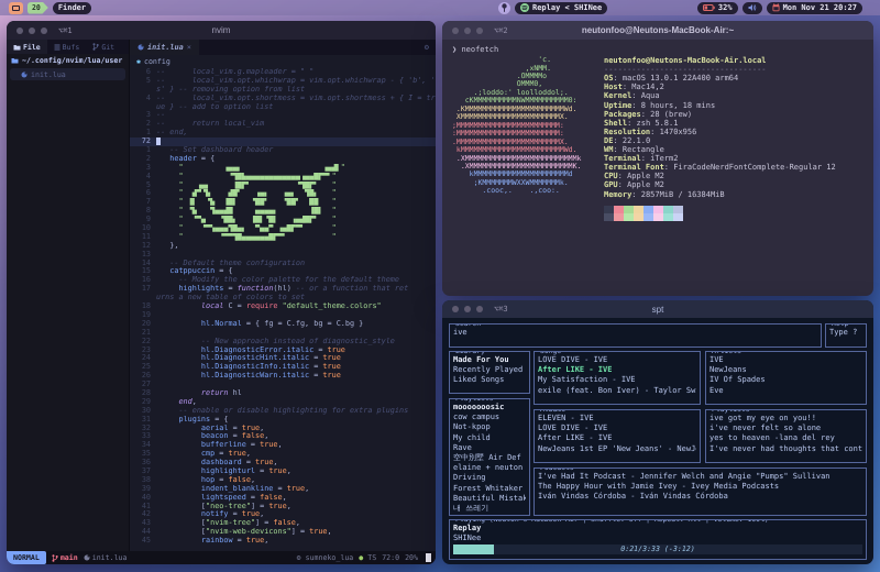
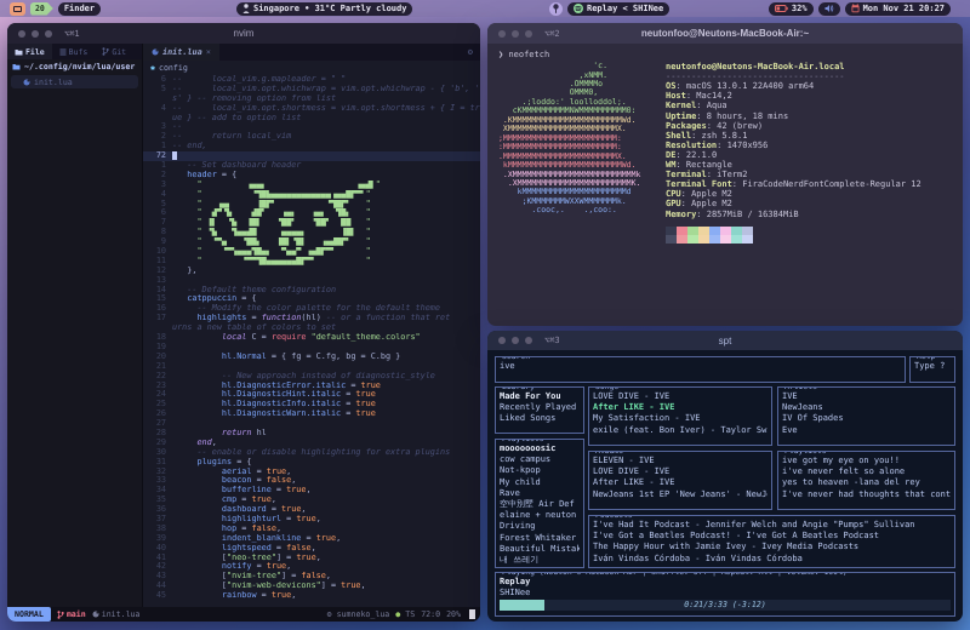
  20
  Finder
+ Singapore • 31°C Partly cloudy
  Replay < SHINee
  32%
  Mon Nov 21 20:27
  ⌥⌘1
  nvim
  File
  Bufs
  Git
  ~/.config/nvim/lua/user
  init.lua
  init.lua
  ×
  ⚙
  ✱
  config
  6
  -- local_vim.g.mapleader = " "
  5
  -- local_vim.opt.whichwrap = vim.opt.whichwrap - { 'b', '
  s' } -- removing option from list
  4
  -- local_vim.opt.shortmess = vim.opt.shortmess + { I = tr
  ue } -- add to option list
  3
  --
  2
  -- return local_vim
  1
  -- end,
  72
  1
  -- Set dashboard header
  2
  header = {
  3
  " ▗▄▄▖ ▗▄▟▌"
  4
  " ▝▜█▙▄▄▄▄▄▄▄▄▄▄▄▄▗▄▄█▛▀▘"
  5
  " ▗▄▖ ▐█▛▘ ▝▜█▛▘ "
  6
  " ▟▀▝▙ ▟█▘ ▗▄▖ ▗▄▖ ▜█▖ "
  7
  " ▐▌ ▝▙ ▐█▌ ▝██▘ ▝██▘ ██ "
  8
  " ▝▙ ▜▄▄▟█ ▄▄▄▄▖ ▐█▌ "
  9
  " ▝▀▄ ▝██▖ ▐█▌▝█▌ ▗▄▟█▛▘ "
  10
  " ▝▀▚▄▄▄▜█▄▖ ▀▄▄▀ ▗▄█▛▀▘ "
  11
  " ▝▀▀▜█▄▄▄▄▄▄█▛▀▘ "
  12
  },
  13
  14
  -- Default theme configuration
  15
  catppuccin = {
  17
  highlights = function(hl) -- or a function that ret
  urns a new table of colors to set
  18
  local C = require "default_theme.colors"
  19
  20
  hl.Normal = { fg = C.fg, bg = C.bg }
  21
  22
  -- New approach instead of diagnostic_style
  23
  hl.DiagnosticError.italic = true
  24
  hl.DiagnosticHint.italic = true
  25
  hl.DiagnosticInfo.italic = true
  26
  hl.DiagnosticWarn.italic = true
  27
  28
  return hl
  29
  end,
  30
  -- enable or disable highlighting for extra plugins
  31
  plugins = {
  32
  aerial = true,
  33
  beacon = false,
  34
  bufferline = true,
  35
  cmp = true,
  36
  dashboard = true,
  37
  highlighturl = true,
  38
  hop = false,
  39
  indent_blankline = true,
  40
  lightspeed = false,
  41
  ["neo-tree"] = true,
  42
  notify = true,
  43
  ["nvim-tree"] = false,
  44
  ["nvim-web-devicons"] = true,
  45
  rainbow = true,
  NORMAL
  main
  init.lua
  ⚙ sumneko_lua
  ● TS
  72:0
  20%
  ⌥⌘2
  neutonfoo@Neutons-MacBook-Air:~
  ❯ neofetch
  'c.
  ,xNMM.
  .OMMMMo
  OMMM0,
  .;loddo:' loolloddol;.
  cKMMMMMMMMMMNWMMMMMMMMMM0:
  .KMMMMMMMMMMMMMMMMMMMMMMMWd.
  XMMMMMMMMMMMMMMMMMMMMMMMX.
  ;MMMMMMMMMMMMMMMMMMMMMMMM:
  :MMMMMMMMMMMMMMMMMMMMMMMM:
  .MMMMMMMMMMMMMMMMMMMMMMMMX.
  kMMMMMMMMMMMMMMMMMMMMMMMMWd.
  .XMMMMMMMMMMMMMMMMMMMMMMMMMMk
  .XMMMMMMMMMMMMMMMMMMMMMMMMK.
  kMMMMMMMMMMMMMMMMMMMMMMd
  ;KMMMMMMMWXXWMMMMMMMk.
  .cooc,. .,coo:.
  neutonfoo@Neutons-MacBook-Air.local
  -----------------------------------
  OS: macOS 13.0.1 22A400 arm64
  Host: Mac14,2
  Kernel: Aqua
  Uptime: 8 hours, 18 mins
- Packages: 28 (brew)
+ Packages: 42 (brew)
  Shell: zsh 5.8.1
  Resolution: 1470x956
  DE: 22.1.0
  WM: Rectangle
  Terminal: iTerm2
  Terminal Font: FiraCodeNerdFontComplete-Regular 12
  CPU: Apple M2
  GPU: Apple M2
  Memory: 2857MiB / 16384MiB
  ⌥⌘3
  spt
  ive
  Type ?
  Made For You
  Recently Played
  Liked Songs
  mooooooosic
  cow campus
  Not-kpop
  My child
  Rave
  空中別墅 Air Def
  elaine + neuton
  Driving
  Forest Whitaker
  Beautiful Mistak
  내 쓰레기
  LOVE DIVE - IVE
  After LIKE - IVE
  My Satisfaction - IVE
  exile (feat. Bon Iver) - Taylor Sw
  IVE
  NewJeans
  IV Of Spades
  Eve
  ELEVEN - IVE
  LOVE DIVE - IVE
  After LIKE - IVE
  NewJeans 1st EP 'New Jeans' - NewJ
  ive got my eye on you!!
  i've never felt so alone
  yes to heaven -lana del rey
  I've never had thoughts that cont
  I've Had It Podcast - Jennifer Welch and Angie "Pumps" Sullivan
+ I've Got a Beatles Podcast! - I've Got A Beatles Podcast
  The Happy Hour with Jamie Ivey - Ivey Media Podcasts
  Iván Vindas Córdoba - Iván Vindas Córdoba
  Replay
  SHINee
  0:21/3:33 (-3:12)
